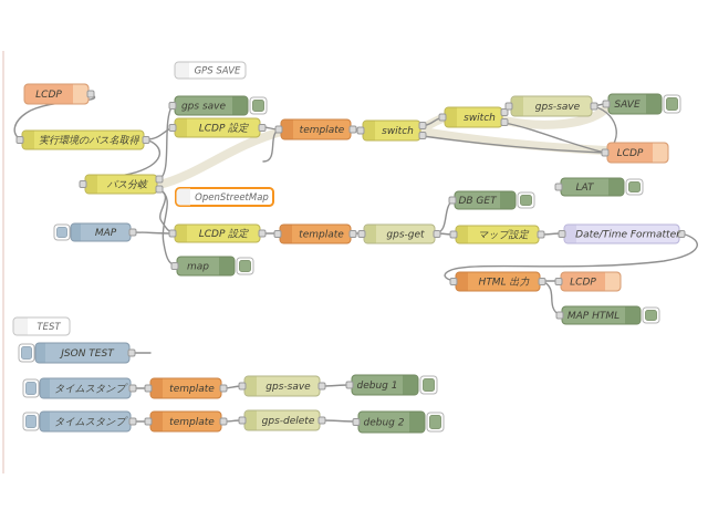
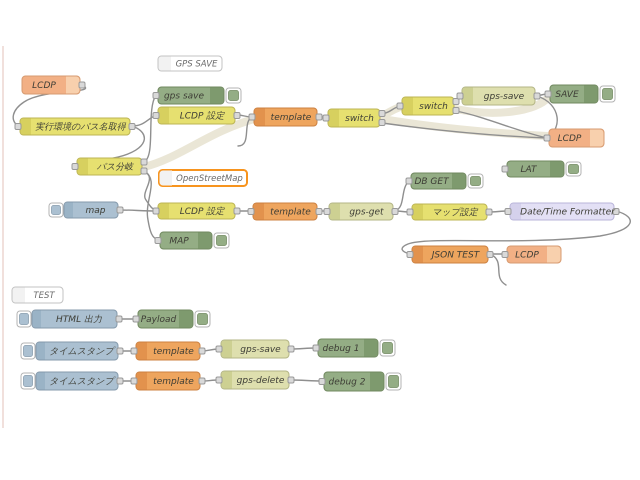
  GPS SAVE
  LCDP
  実行環境のパス名取得
  パス分岐
  gps save
  LCDP 設定
  template
  switch
  switch
  gps-save
  SAVE
  LCDP
  OpenStreetMap
- MAP
+ map
  LCDP 設定
- map
+ MAP
  template
  gps-get
  マップ設定
  DB GET
  LAT
  Date/Time Formatter
- HTML 出力
+ JSON TEST
  LCDP
- MAP HTML
  TEST
- JSON TEST
+ HTML 出力
+ Payload
  タイムスタンプ
  template
  gps-save
  debug 1
  タイムスタンプ
  template
  gps-delete
  debug 2
